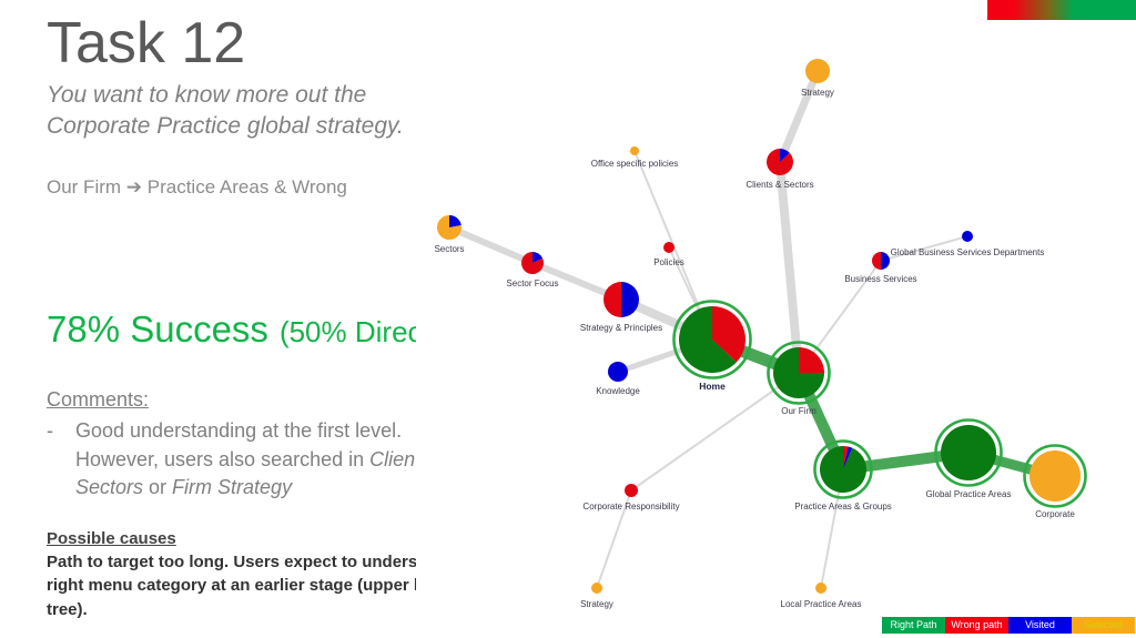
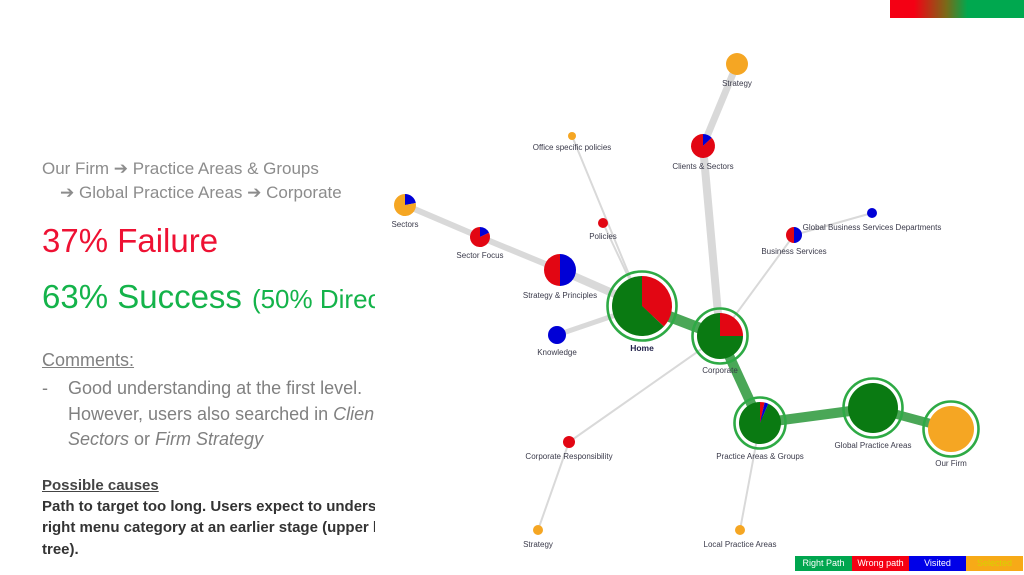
- Task 12
- You want to know more out the Corporate Practice global strategy.
- Our Firm ➔ Practice Areas & Wrong
+ Our Firm ➔ Practice Areas & Groups
+ ➔ Global Practice Areas ➔ Corporate
+ 37% Failure
- 78% Success (50% Dire
+ 63% Success (50% Dire
  Comments:
  -
  Good understanding at the first level. However, users also searched in Clien Sectors or Firm Strategy
  Possible causes
  Path to target too long. Users expect to unders right menu category at an earlier stage (upper tree).
  Strategy
  Office specific policies
  Clients & Sectors
  Sectors
  Policies
  Global Business Services Departments
  Sector Focus
  Business Services
  Strategy & Principles
  Home
- Our Firm
+ Corporate
  Knowledge
  Global Practice Areas
  Practice Areas & Groups
- Corporate
+ Our Firm
  Corporate Responsibility
  Local Practice Areas
  Strategy
  Right Path
  Wrong path
  Visited
  Selected
